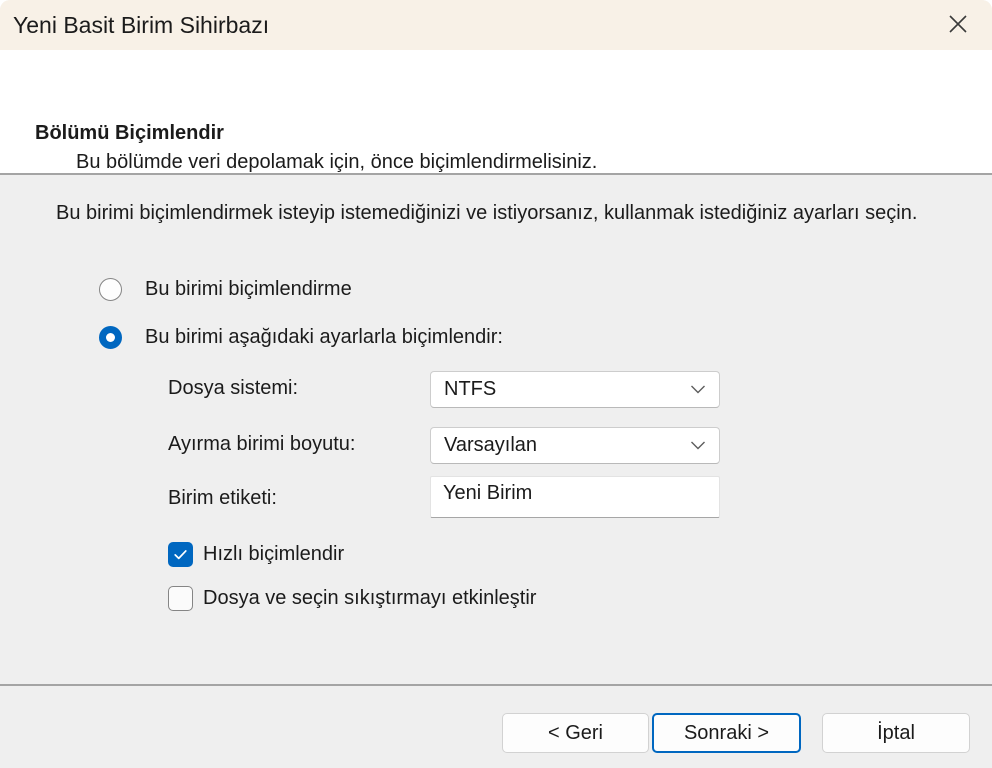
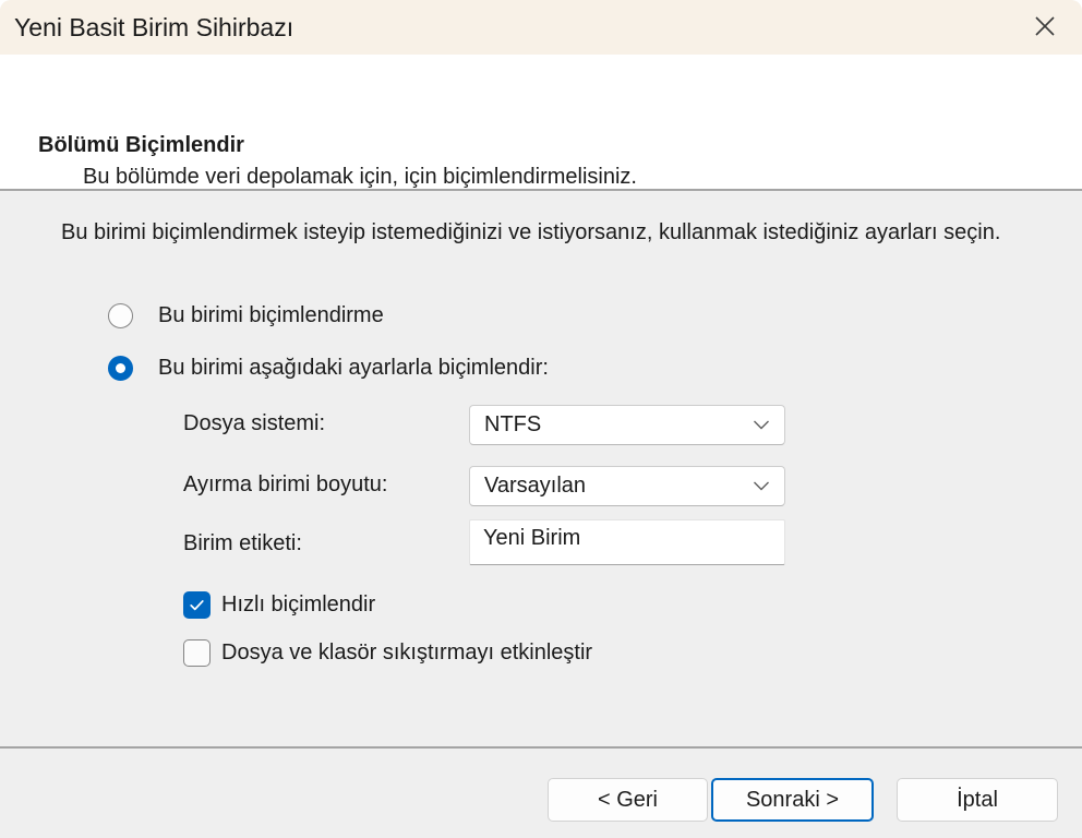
  Yeni Basit Birim Sihirbazı
  Bölümü Biçimlendir
- Bu bölümde veri depolamak için, önce biçimlendirmelisiniz.
+ Bu bölümde veri depolamak için, için biçimlendirmelisiniz.
  Bu birimi biçimlendirmek isteyip istemediğinizi ve istiyorsanız, kullanmak istediğiniz ayarları seçin.
  Bu birimi biçimlendirme
  Bu birimi aşağıdaki ayarlarla biçimlendir:
  Dosya sistemi:
  NTFS
  Ayırma birimi boyutu:
  Varsayılan
  Birim etiketi:
  Yeni Birim
  Hızlı biçimlendir
- Dosya ve seçin sıkıştırmayı etkinleştir
+ Dosya ve klasör sıkıştırmayı etkinleştir
  < Geri
  Sonraki >
  İptal
